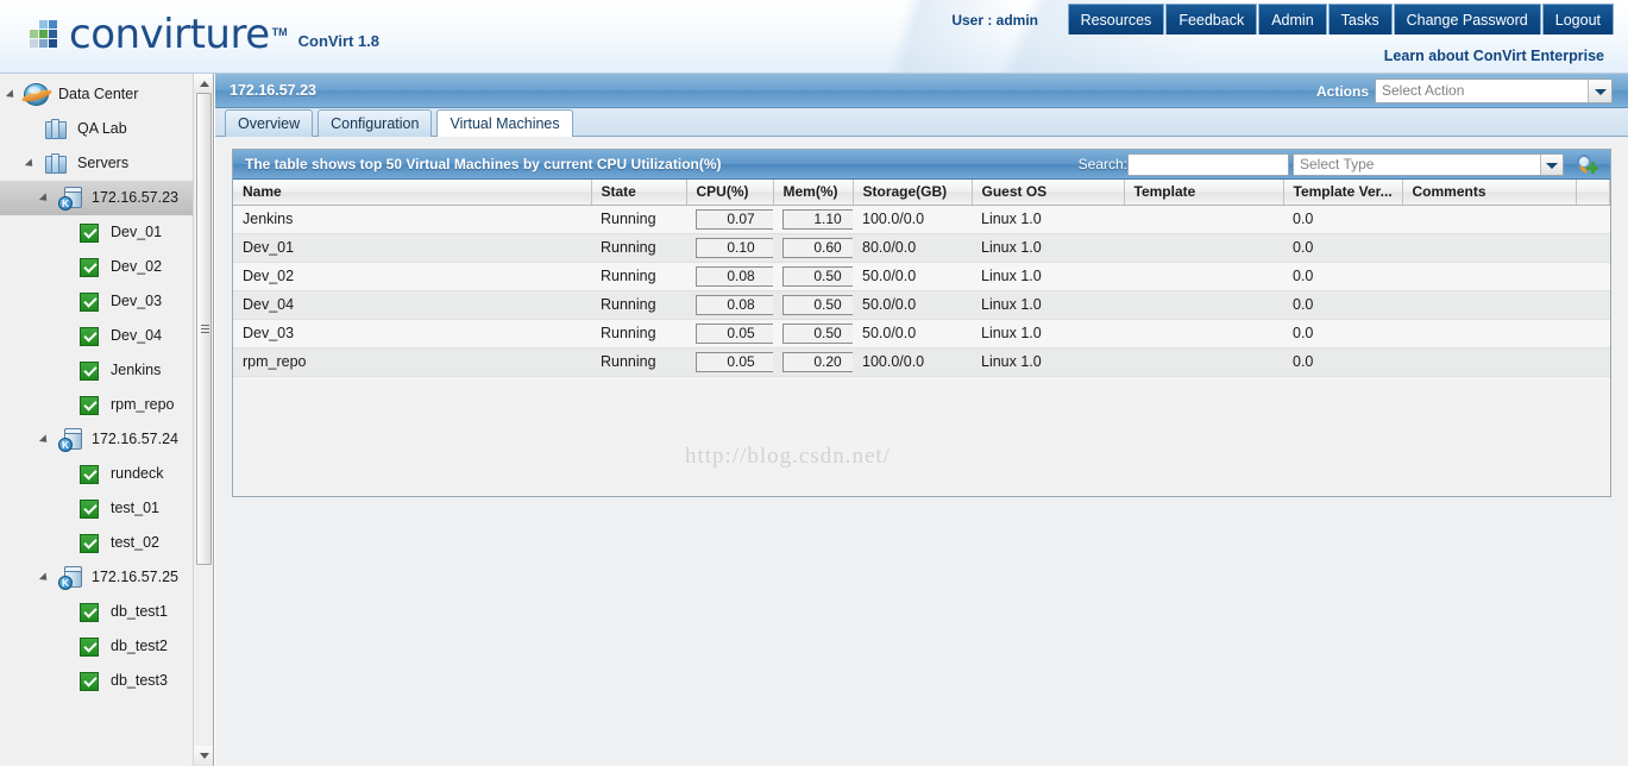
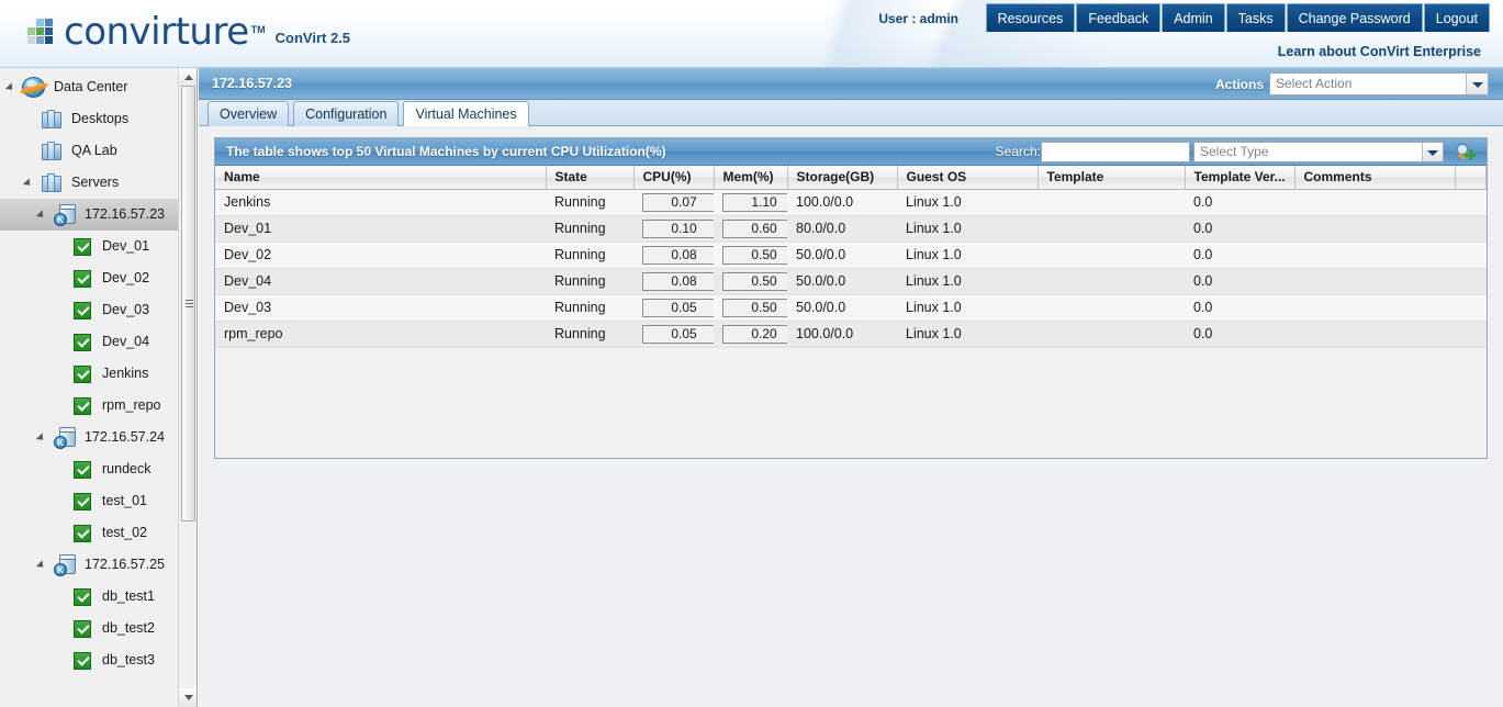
  convirture
  TM
- ConVirt 1.8
+ ConVirt 2.5
  User : admin
  Resources
  Feedback
  Admin
  Tasks
  Change Password
  Logout
  Learn about ConVirt Enterprise
  Data Center
+ Desktops
  QA Lab
  Servers
  K
  172.16.57.23
  Dev_01
  Dev_02
  Dev_03
  Dev_04
  Jenkins
  rpm_repo
  K
  172.16.57.24
  rundeck
  test_01
  test_02
  K
  172.16.57.25
  db_test1
  db_test2
  db_test3
  172.16.57.23
  Actions
  Select Action
  Overview
  Configuration
  Virtual Machines
  The table shows top 50 Virtual Machines by current CPU Utilization(%)
  Search:
  Select Type
  Name	State	CPU(%)	Mem(%)	Storage(GB)	Guest OS	Template	Template Ver...	Comments
  Jenkins	Running	0.07	1.10	100.0/0.0	Linux 1.0		0.0
  Dev_01	Running	0.10	0.60	80.0/0.0	Linux 1.0		0.0
  Dev_02	Running	0.08	0.50	50.0/0.0	Linux 1.0		0.0
  Dev_04	Running	0.08	0.50	50.0/0.0	Linux 1.0		0.0
  Dev_03	Running	0.05	0.50	50.0/0.0	Linux 1.0		0.0
  rpm_repo	Running	0.05	0.20	100.0/0.0	Linux 1.0		0.0
- http://blog.csdn.net/
